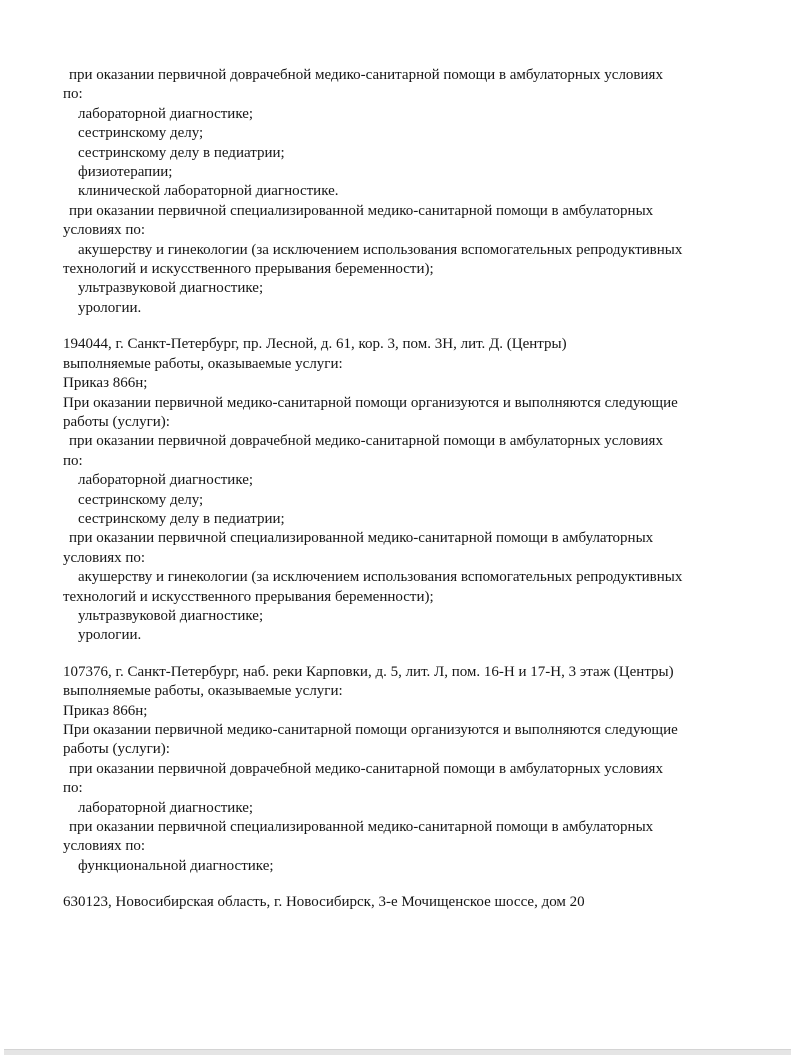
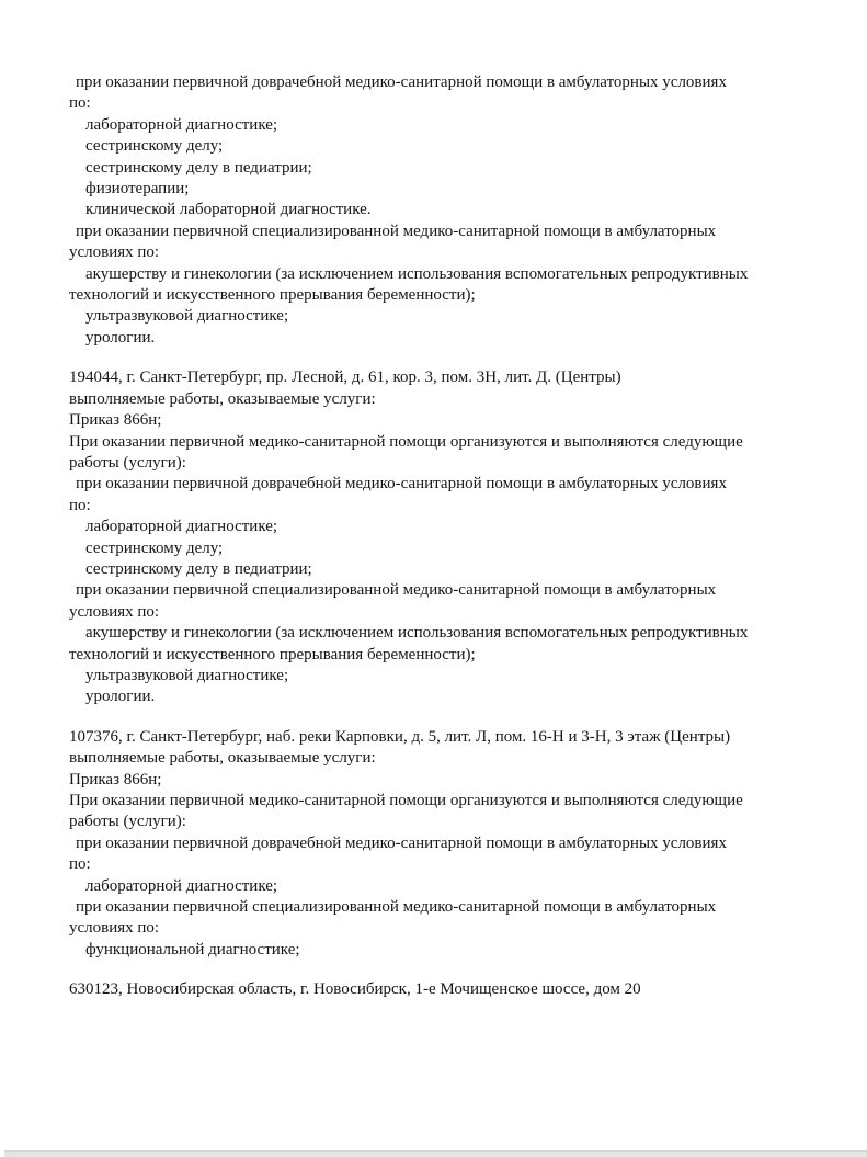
  при оказании первичной доврачебной медико-санитарной помощи в амбулаторных условиях
  по:
  лабораторной диагностике;
  сестринскому делу;
  сестринскому делу в педиатрии;
  физиотерапии;
  клинической лабораторной диагностике.
  при оказании первичной специализированной медико-санитарной помощи в амбулаторных
  условиях по:
  акушерству и гинекологии (за исключением использования вспомогательных репродуктивных
  технологий и искусственного прерывания беременности);
  ультразвуковой диагностике;
  урологии.
  194044, г. Санкт-Петербург, пр. Лесной, д. 61, кор. 3, пом. 3Н, лит. Д. (Центры)
  выполняемые работы, оказываемые услуги:
  Приказ 866н;
  При оказании первичной медико-санитарной помощи организуются и выполняются следующие
  работы (услуги):
  при оказании первичной доврачебной медико-санитарной помощи в амбулаторных условиях
  по:
  лабораторной диагностике;
  сестринскому делу;
  сестринскому делу в педиатрии;
  при оказании первичной специализированной медико-санитарной помощи в амбулаторных
  условиях по:
  акушерству и гинекологии (за исключением использования вспомогательных репродуктивных
  технологий и искусственного прерывания беременности);
  ультразвуковой диагностике;
  урологии.
- 107376, г. Санкт-Петербург, наб. реки Карповки, д. 5, лит. Л, пом. 16-Н и 17-Н, 3 этаж (Центры)
+ 107376, г. Санкт-Петербург, наб. реки Карповки, д. 5, лит. Л, пом. 16-Н и 3-Н, 3 этаж (Центры)
  выполняемые работы, оказываемые услуги:
  Приказ 866н;
  При оказании первичной медико-санитарной помощи организуются и выполняются следующие
  работы (услуги):
  при оказании первичной доврачебной медико-санитарной помощи в амбулаторных условиях
  по:
  лабораторной диагностике;
  при оказании первичной специализированной медико-санитарной помощи в амбулаторных
  условиях по:
  функциональной диагностике;
- 630123, Новосибирская область, г. Новосибирск, 3-е Мочищенское шоссе, дом 20
+ 630123, Новосибирская область, г. Новосибирск, 1-е Мочищенское шоссе, дом 20
